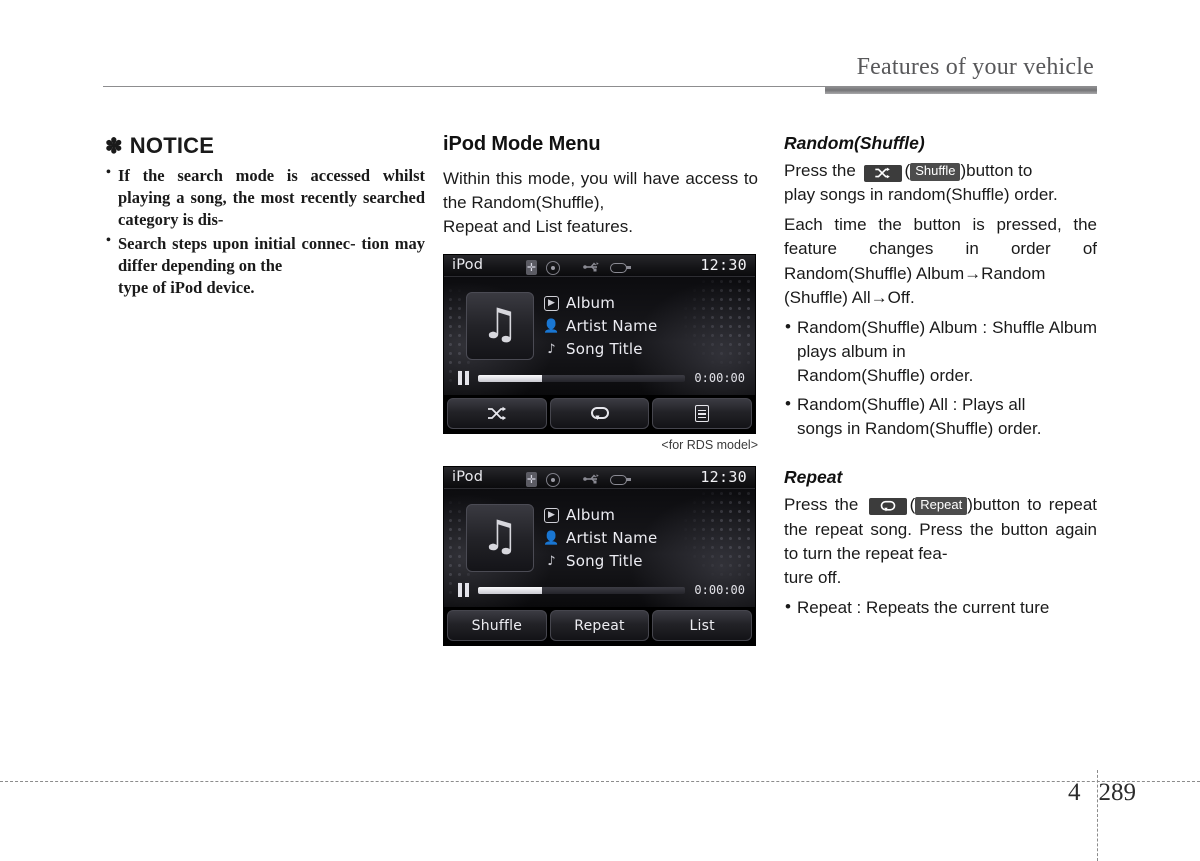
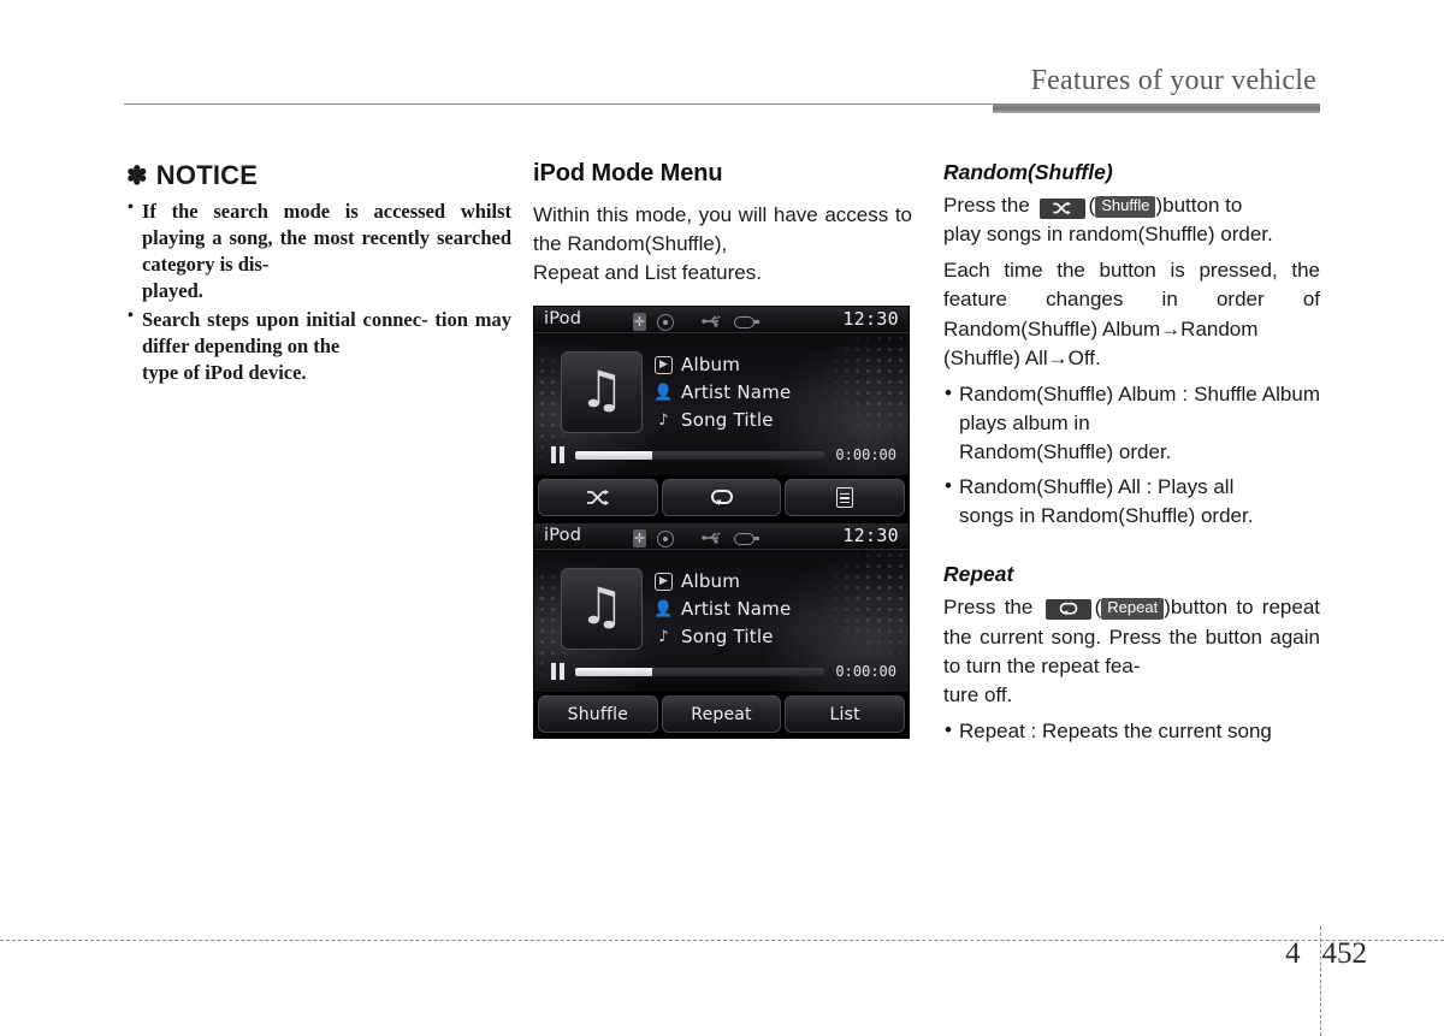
  Features of your vehicle
  ✽
  NOTICE
  If the search mode is accessed whilst playing a song, the most recently searched category is dis-
+ played.
  Search steps upon initial connec- tion may differ depending on the
  type of iPod device.
  iPod Mode Menu
  Within this mode, you will have access to the Random(Shuffle),
  Repeat and List features.
  iPod
  ✛
  12:30
  ♫
  ▶
  Album
  👤
  Artist Name
  ♪
  Song Title
  0:00:00
- <for RDS model>
  iPod
  ✛
  12:30
  ♫
  ▶
  Album
  👤
  Artist Name
  ♪
  Song Title
  0:00:00
  Shuffle
  Repeat
  List
  Random(Shuffle)
  Press the ( Shuffle )button to
  play songs in random(Shuffle) order.
  Each time the button is pressed, the feature changes in order of Random(Shuffle) Album→Random
  (Shuffle) All→Off.
  Random(Shuffle) Album : Shuffle Album plays album in
  Random(Shuffle) order.
  Random(Shuffle) All : Plays all
  songs in Random(Shuffle) order.
  Repeat
- Press the ( Repeat )button to repeat the repeat song. Press the button again to turn the repeat fea-
+ Press the ( Repeat )button to repeat the current song. Press the button again to turn the repeat fea-
  ture off.
- Repeat : Repeats the current ture
+ Repeat : Repeats the current song
  4
- 289
+ 452
